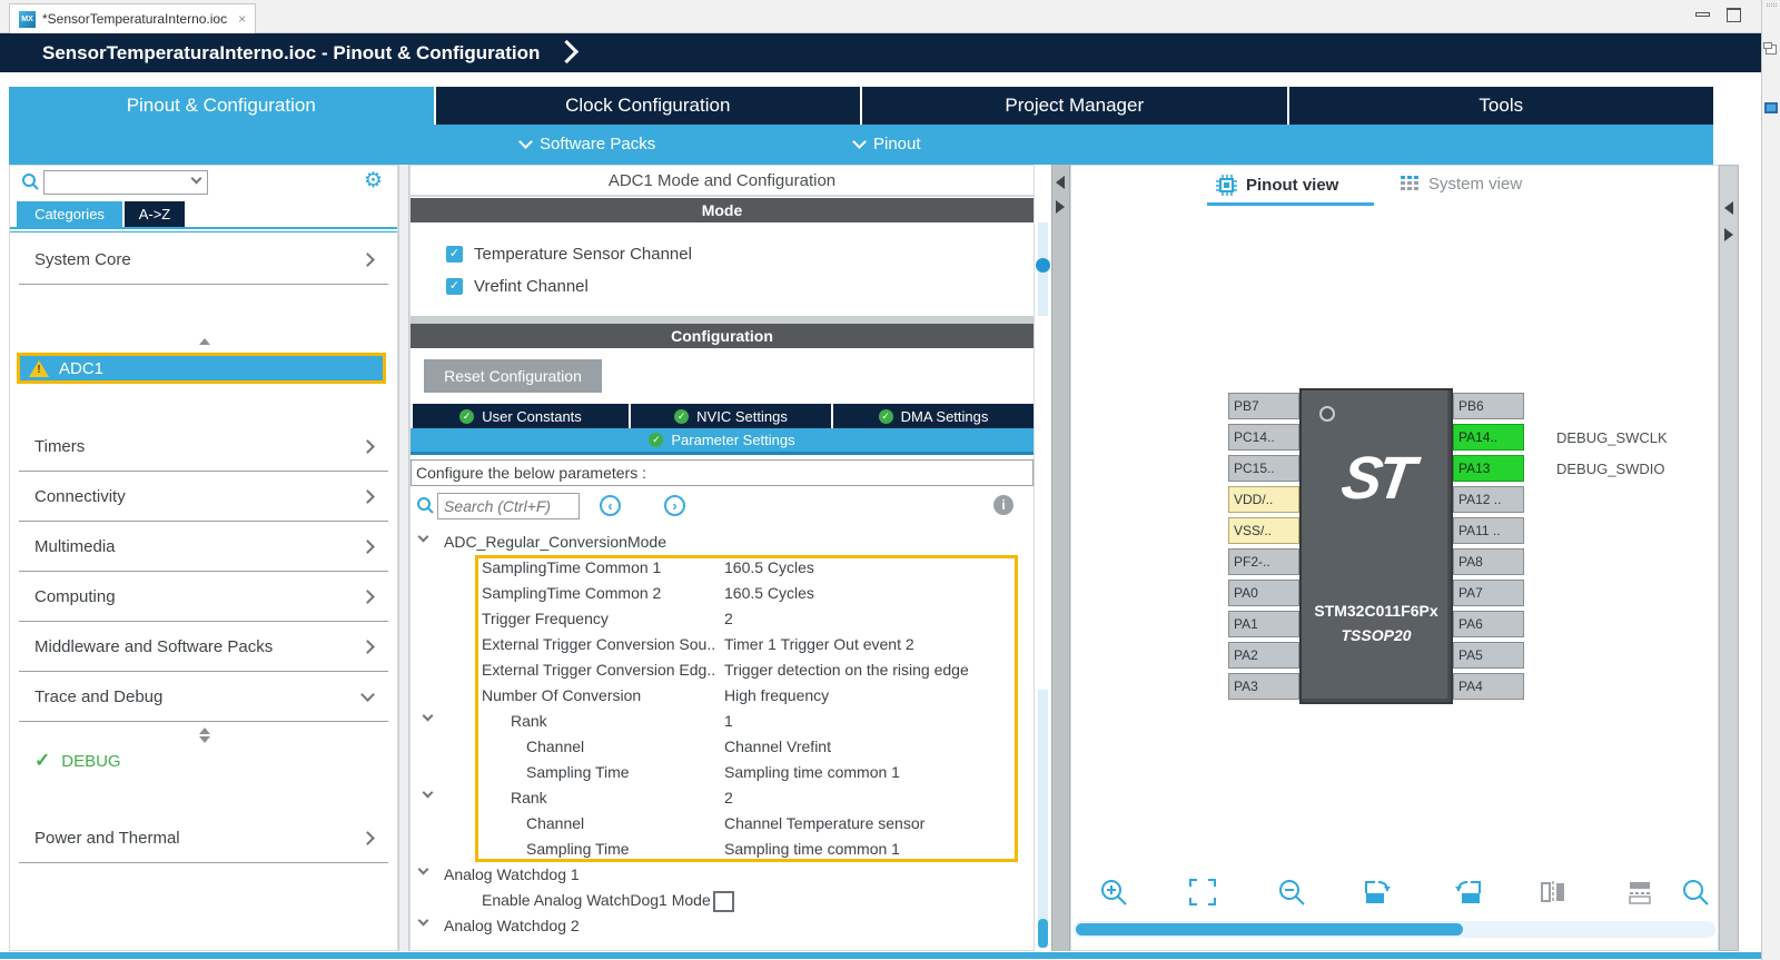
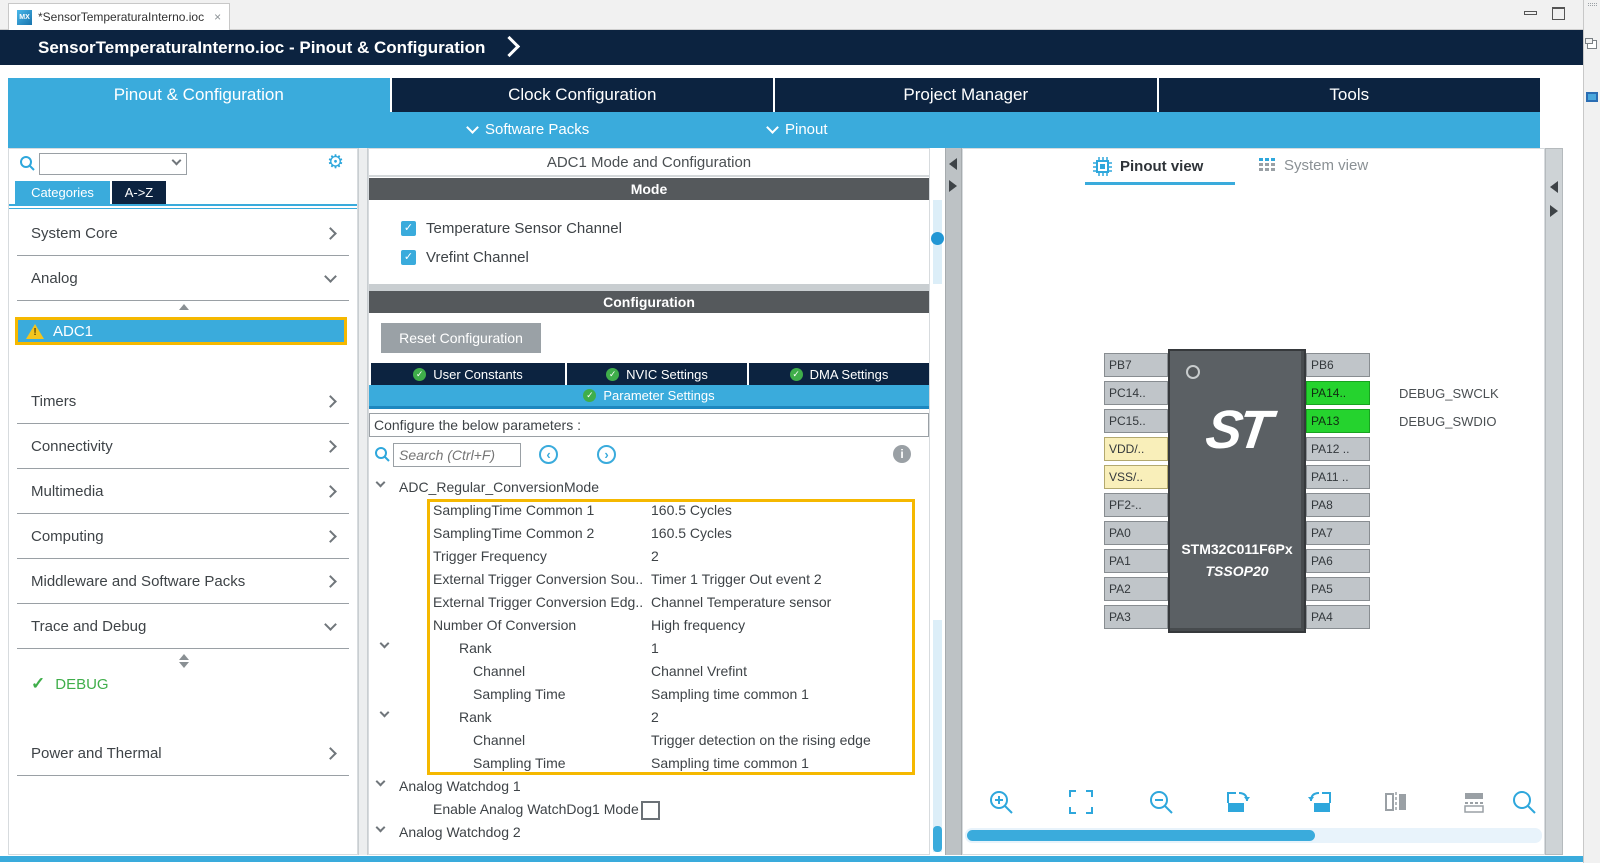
  *SensorTemperaturaInterno.ioc
  ×
  SensorTemperaturaInterno.ioc - Pinout & Configuration
  Pinout & Configuration
  Clock Configuration
  Project Manager
  Tools
  Software Packs
  Pinout
  ⚙
  Categories
  A->Z
  System Core
+ Analog
  !
  ADC1
  Timers
  Connectivity
  Multimedia
  Computing
  Middleware and Software Packs
  Trace and Debug
  ✓
  DEBUG
  Power and Thermal
  ADC1 Mode and Configuration
  Mode
  ✓
  Temperature Sensor Channel
  ✓
  Vrefint Channel
  Configuration
  Reset Configuration
  ✓
  User Constants
  ✓
  NVIC Settings
  ✓
  DMA Settings
  ✓
  Parameter Settings
  Configure the below parameters :
  Search (Ctrl+F)
  ‹
  ›
  i
  ADC_Regular_ConversionMode
  SamplingTime Common 1
  160.5 Cycles
  SamplingTime Common 2
  160.5 Cycles
  Trigger Frequency
  2
  External Trigger Conversion Sou..
  Timer 1 Trigger Out event 2
  External Trigger Conversion Edg..
- Trigger detection on the rising edge
+ Channel Temperature sensor
  Number Of Conversion
  High frequency
  Rank
  1
  Channel
  Channel Vrefint
  Sampling Time
  Sampling time common 1
  Rank
  2
  Channel
- Channel Temperature sensor
+ Trigger detection on the rising edge
  Sampling Time
  Sampling time common 1
  Analog Watchdog 1
  Enable Analog WatchDog1 Mode
  Analog Watchdog 2
  Pinout view
  System view
  STM32C011F6Px
  TSSOP20
  PB7
  PC14..
  PC15..
  VDD/..
  VSS/..
  PF2-..
  PA0
  PA1
  PA2
  PA3
  PB6
  PA14..
  PA13
  PA12 ..
  PA11 ..
  PA8
  PA7
  PA6
  PA5
  PA4
  DEBUG_SWCLK
  DEBUG_SWDIO
